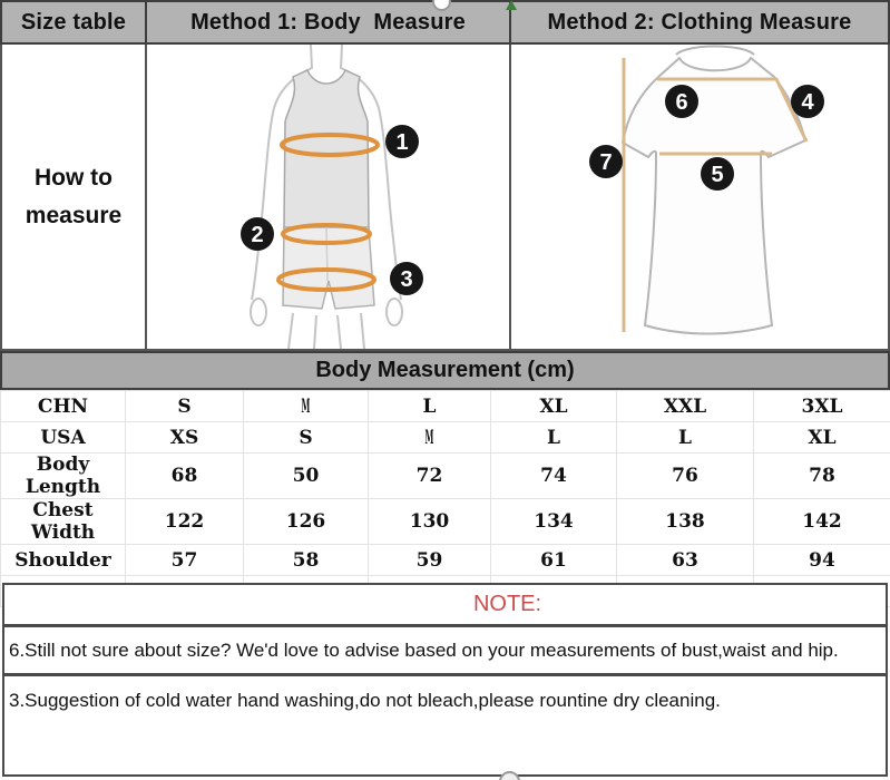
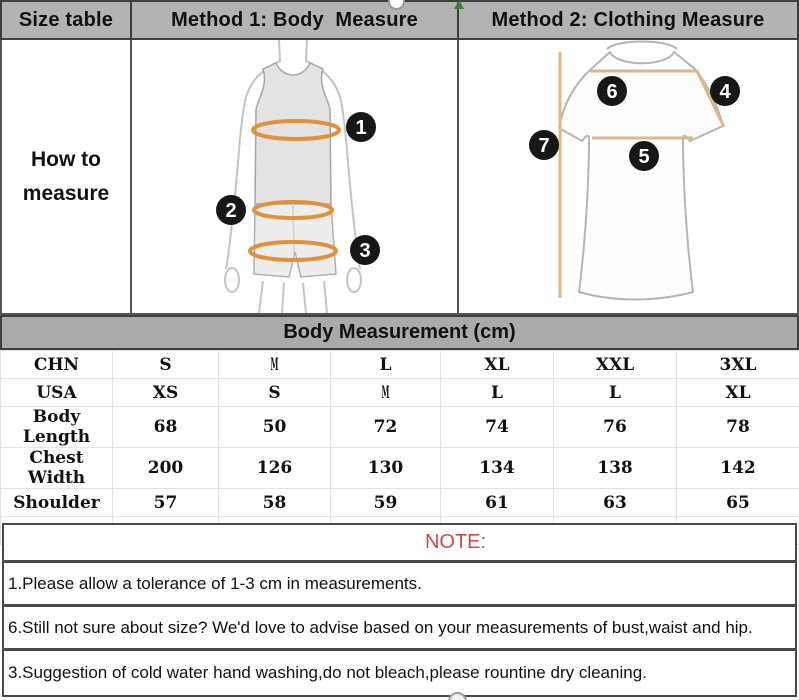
  Size table
  Method 1: Body Measure
  Method 2: Clothing Measure
  How to
  measure
  1
  2
  3
  6
  4
  7
  5
  Body Measurement (cm)
  CHN	S	M	L	XL	XXL	3XL
  USA	XS	S	M	L	L	XL
  Body Length	68	50	72	74	76	78
- Chest Width	122	126	130	134	138	142
+ Chest Width	200	126	130	134	138	142
- Shoulder	57	58	59	61	63	94
+ Shoulder	57	58	59	61	63	65
  NOTE:
+ 1.Please allow a tolerance of 1-3 cm in measurements.
  6.Still not sure about size? We'd love to advise based on your measurements of bust,waist and hip.
  3.Suggestion of cold water hand washing,do not bleach,please rountine dry cleaning.
